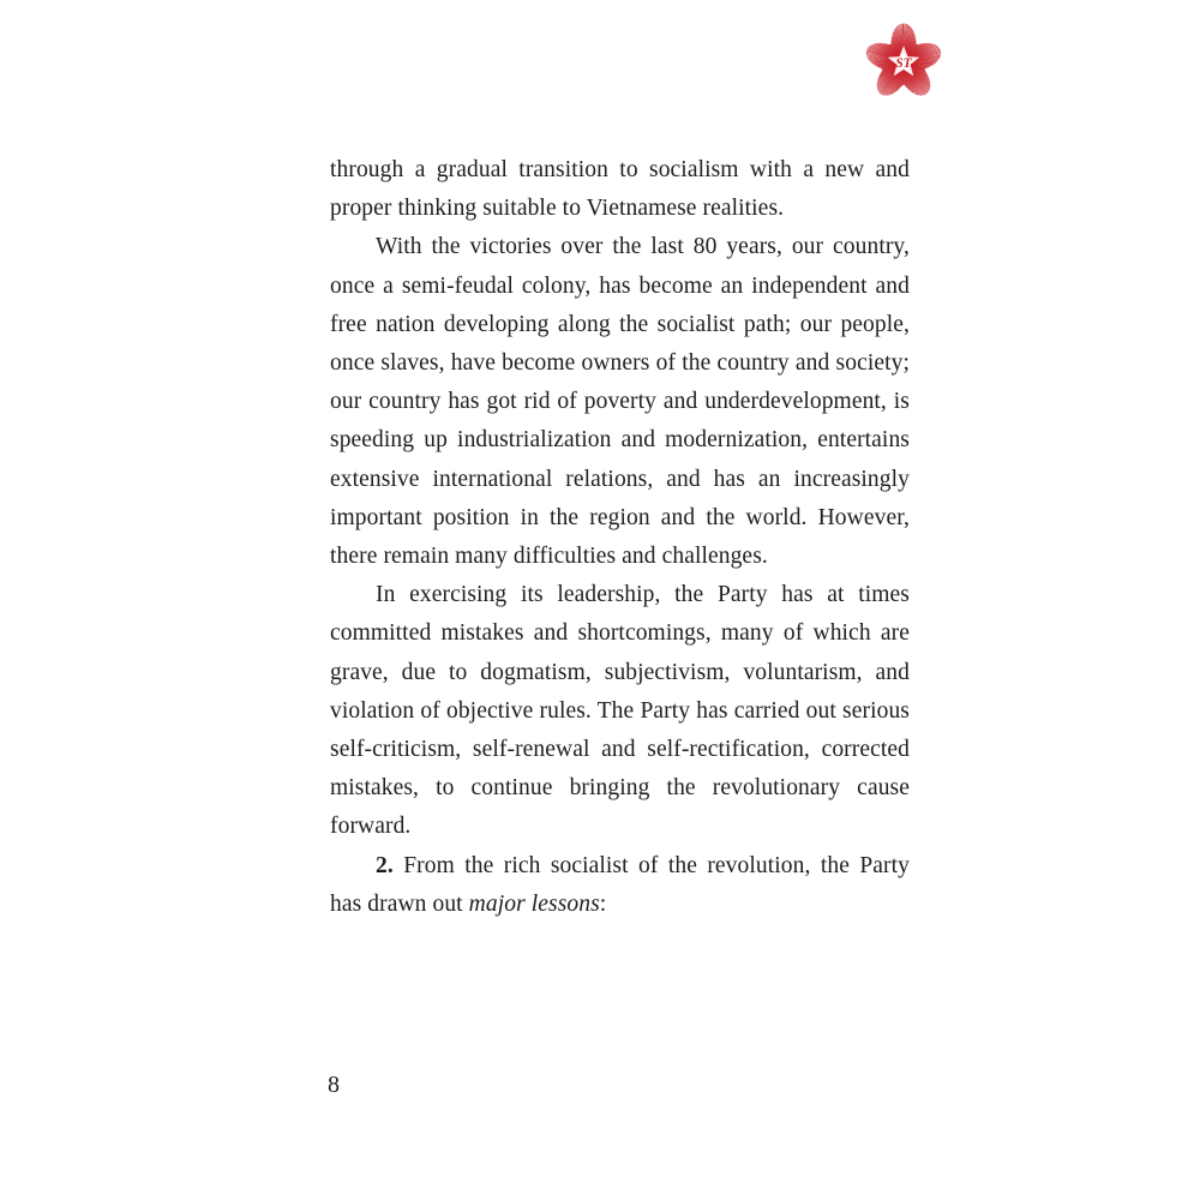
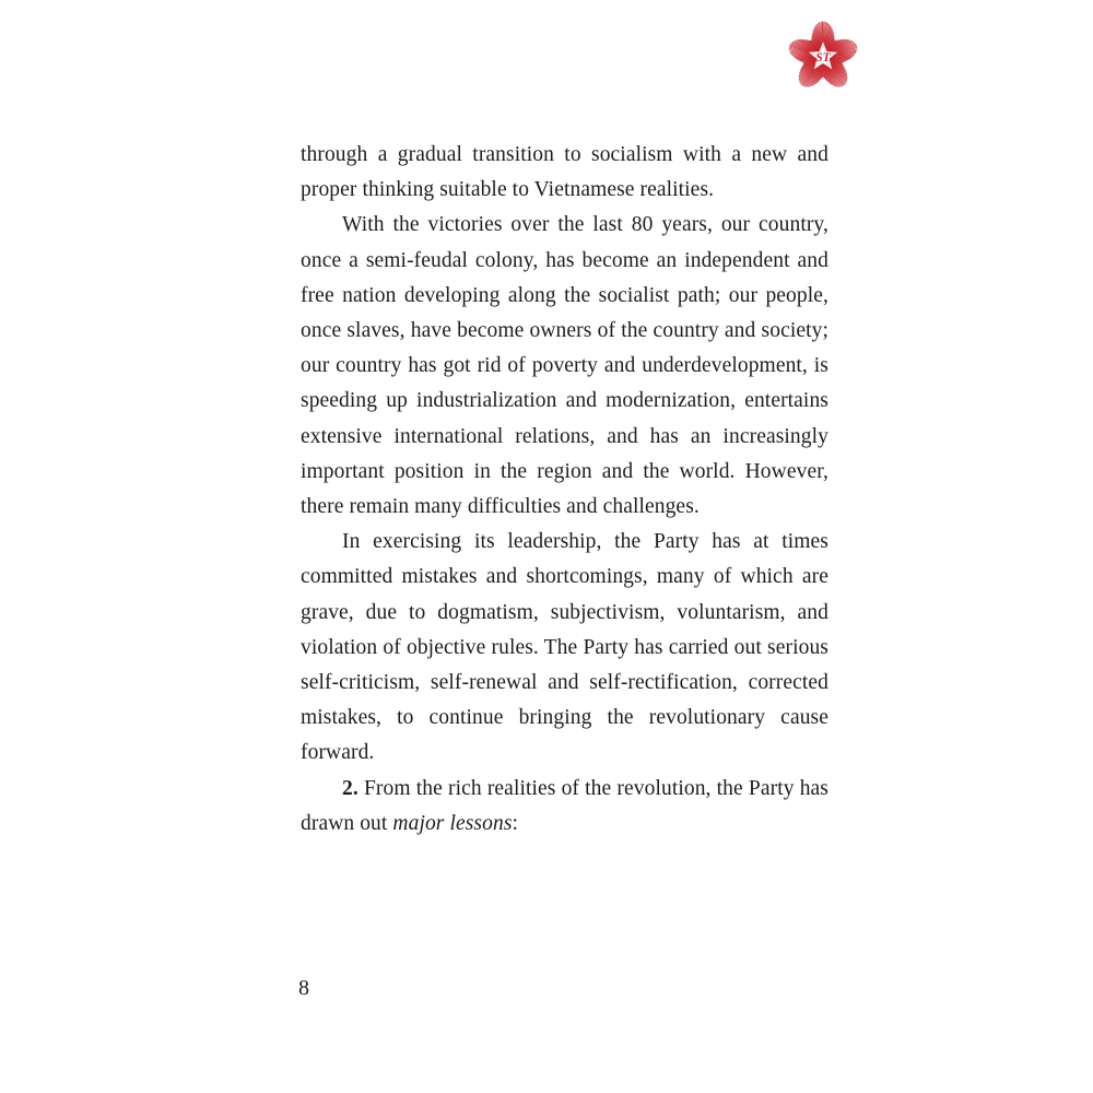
  ST
  through a gradual transition to socialism with a new and proper thinking suitable to Vietnamese realities.
  With the victories over the last 80 years, our country, once a semi-feudal colony, has become an independent and free nation developing along the socialist path; our people, once slaves, have become owners of the country and society; our country has got rid of poverty and underdevelopment, is speeding up industrialization and modernization, entertains extensive international relations, and has an increasingly important position in the region and the world. However, there remain many difficulties and challenges.
  In exercising its leadership, the Party has at times committed mistakes and shortcomings, many of which are grave, due to dogmatism, subjectivism, voluntarism, and violation of objective rules. The Party has carried out serious self-criticism, self-renewal and self-rectification, corrected mistakes, to continue bringing the revolutionary cause forward.
- 2. From the rich socialist of the revolution, the Party has drawn out major lessons:
+ 2. From the rich realities of the revolution, the Party has drawn out major lessons:
  8
